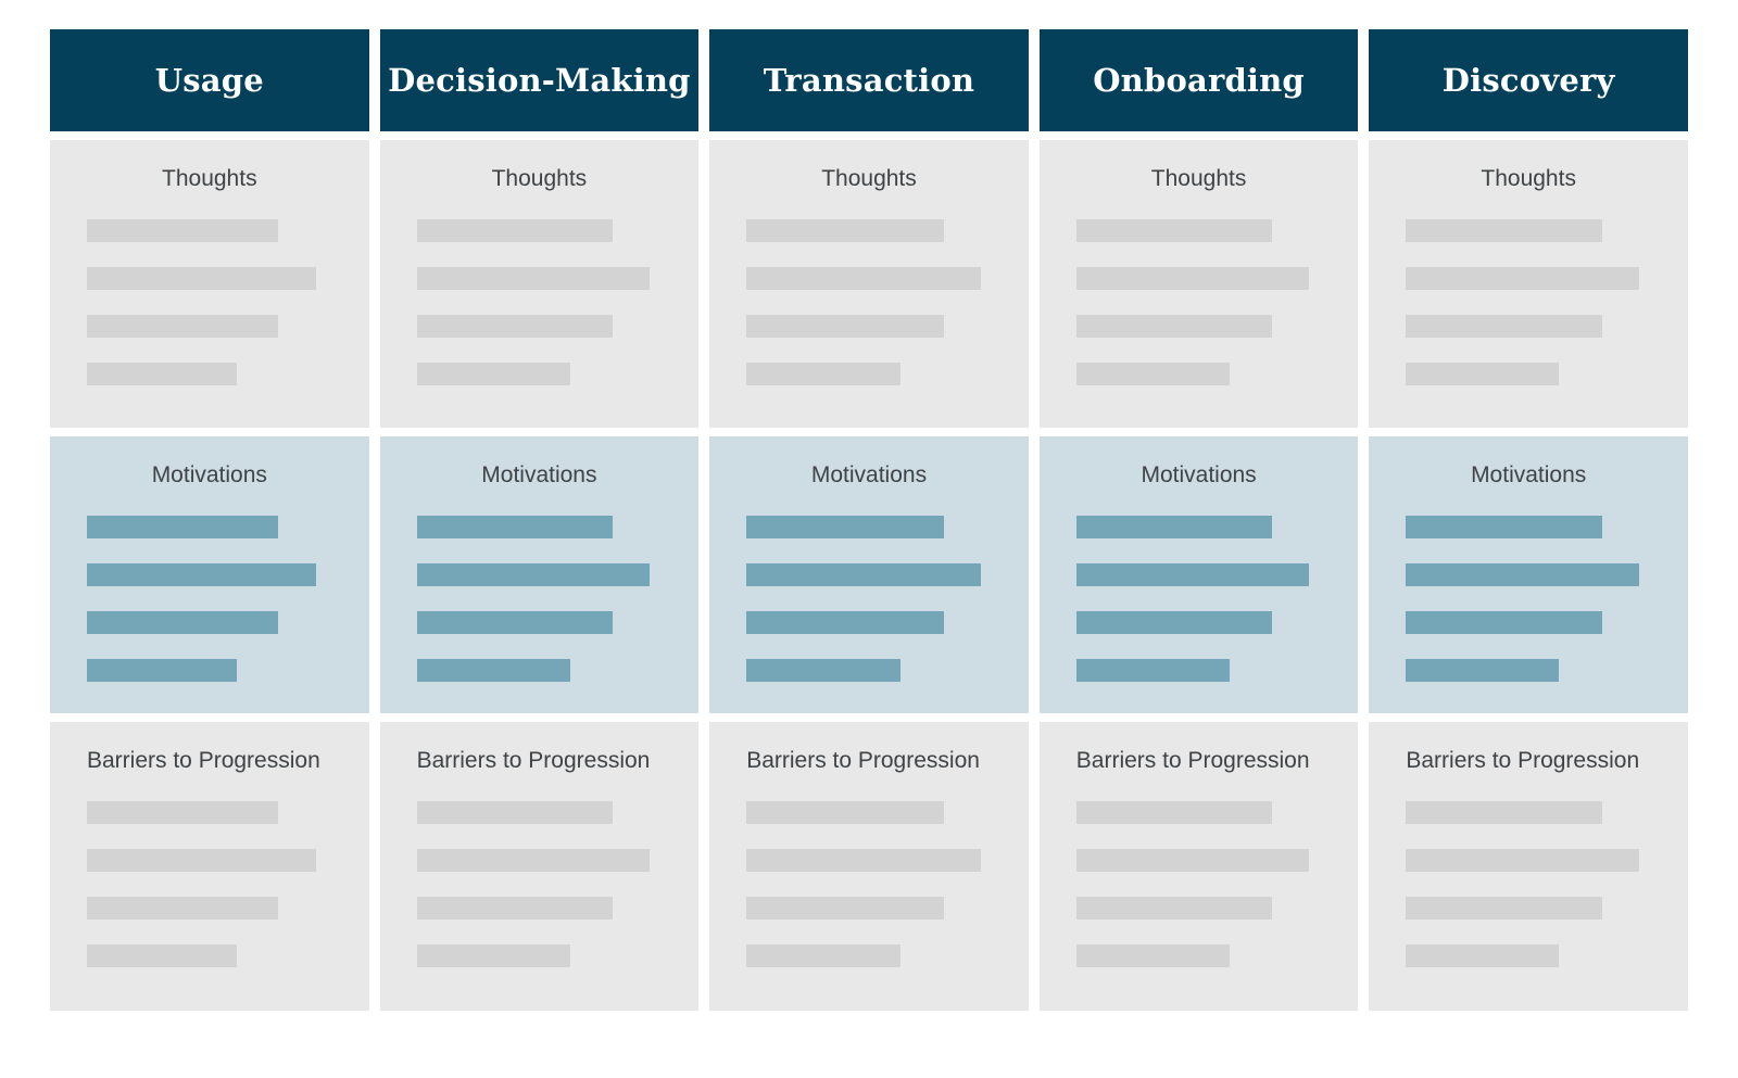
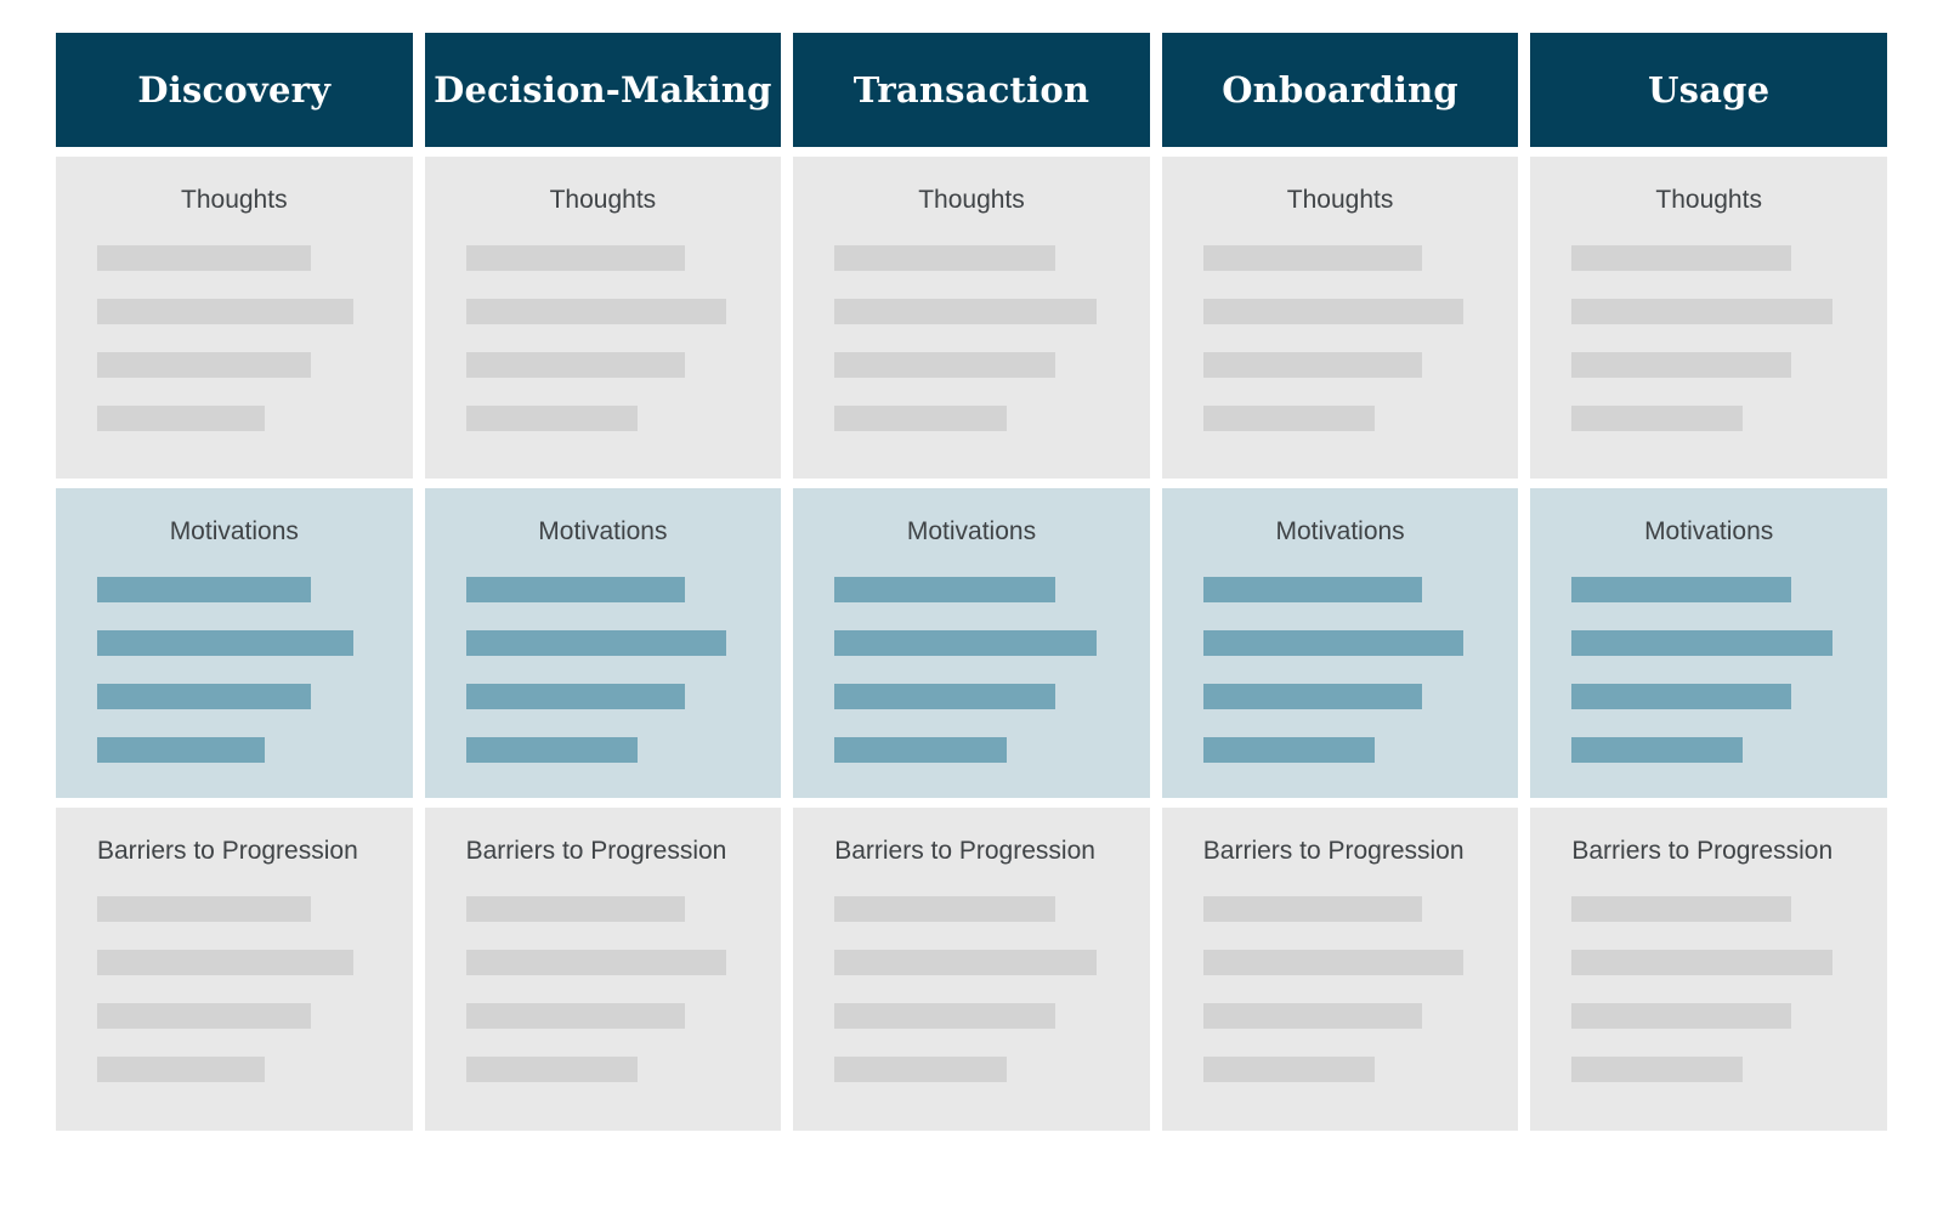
- Usage
+ Discovery
  Decision-Making
  Transaction
  Onboarding
- Discovery
+ Usage
  Thoughts
  Thoughts
  Thoughts
  Thoughts
  Thoughts
  Motivations
  Motivations
  Motivations
  Motivations
  Motivations
  Barriers to Progression
  Barriers to Progression
  Barriers to Progression
  Barriers to Progression
  Barriers to Progression
